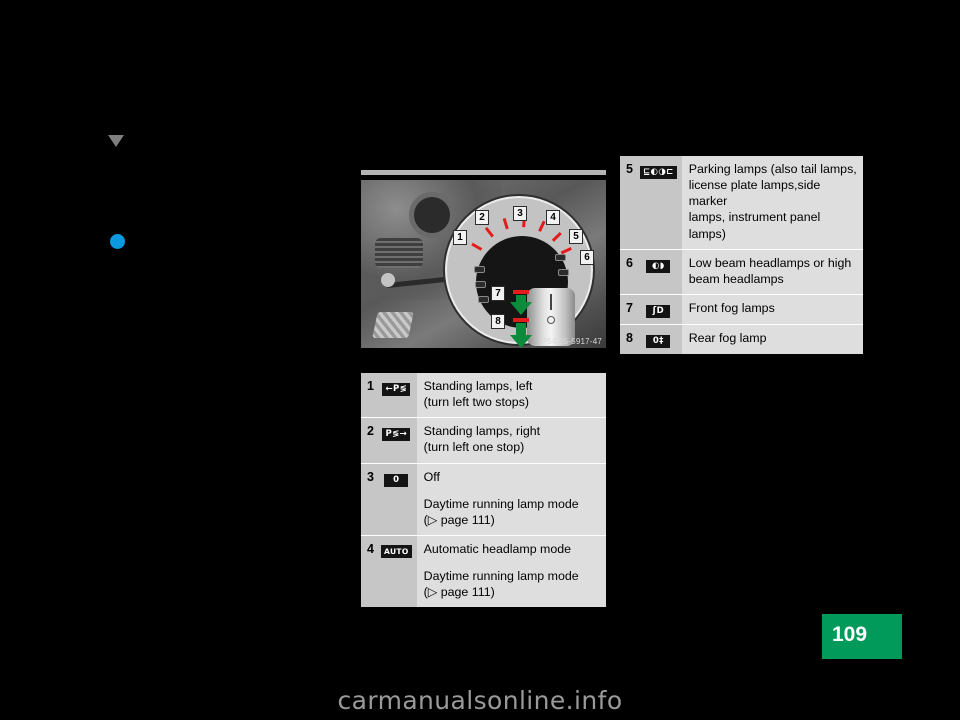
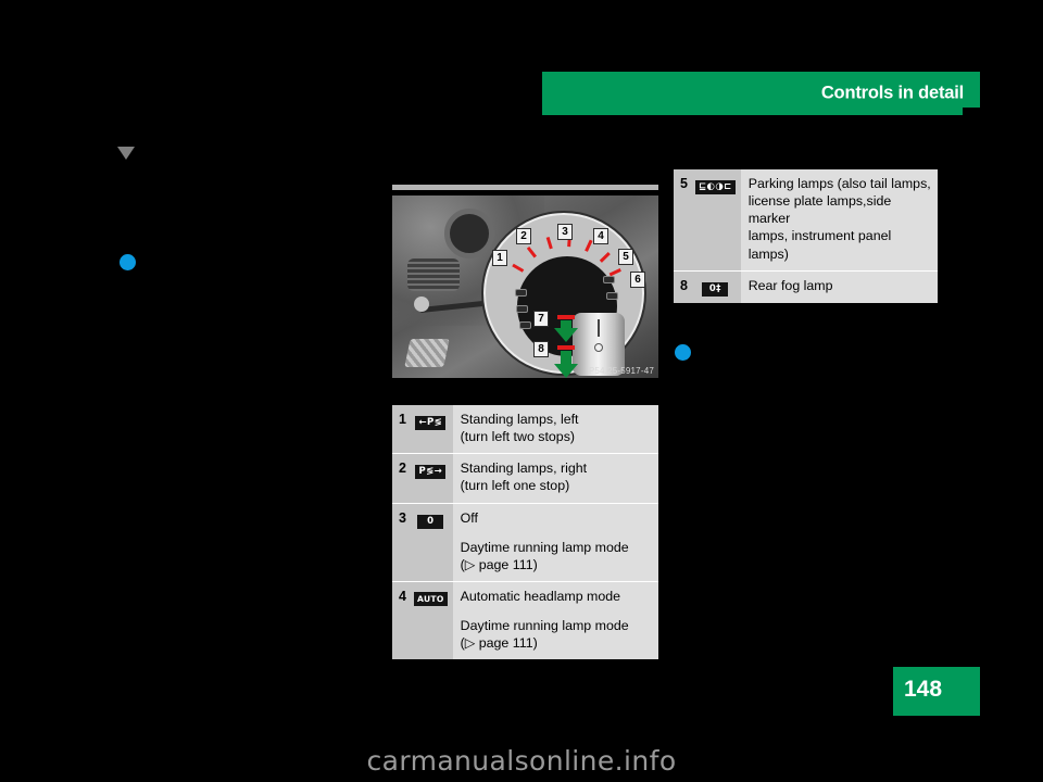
+ Controls in detail
  1
  2
  3
  4
  5
  6
  7
  8
  P54.25-5917-47
  5	⊑◐◑⊏	Parking lamps (also tail lamps, license plate lamps,side marker lamps, instrument panel lamps)
- 6	◐◗	Low beam headlamps or high beam headlamps
- 7	ʃD	Front fog lamps
  8	0‡	Rear fog lamp
  1	←P≶	Standing lamps, left (turn left two stops)
  2	P≶→	Standing lamps, right (turn left one stop)
  3	0	Off Daytime running lamp mode (▷ page 111)
  4	AUTO	Automatic headlamp mode Daytime running lamp mode (▷ page 111)
- 109
+ 148
  carmanualsonline.info
